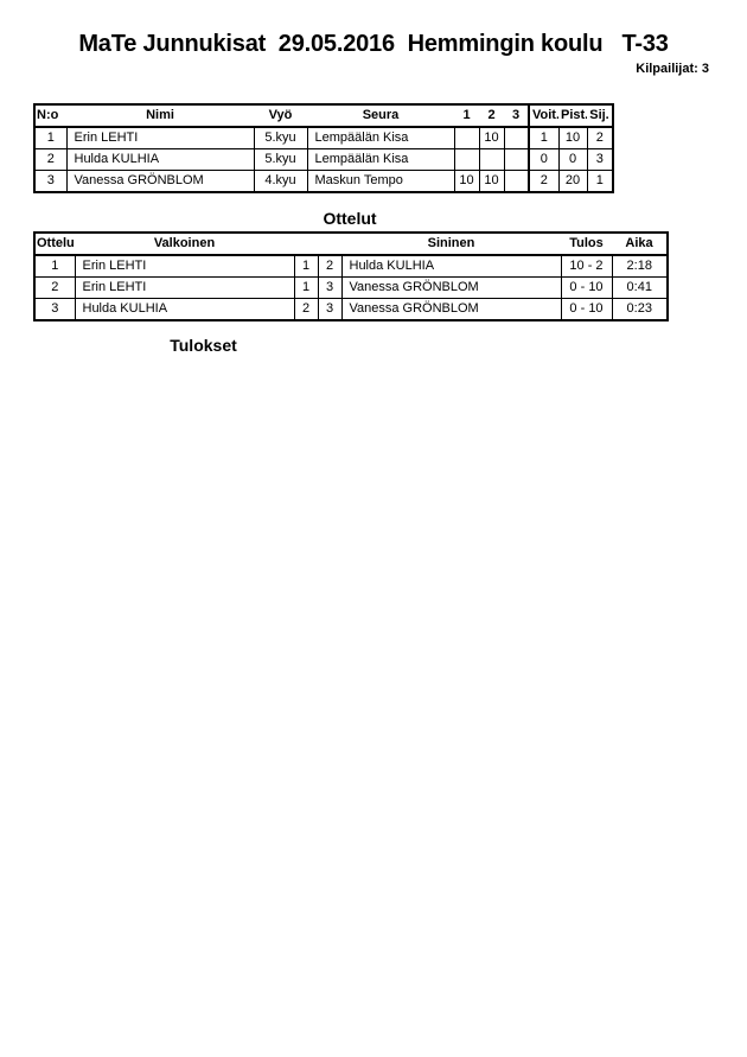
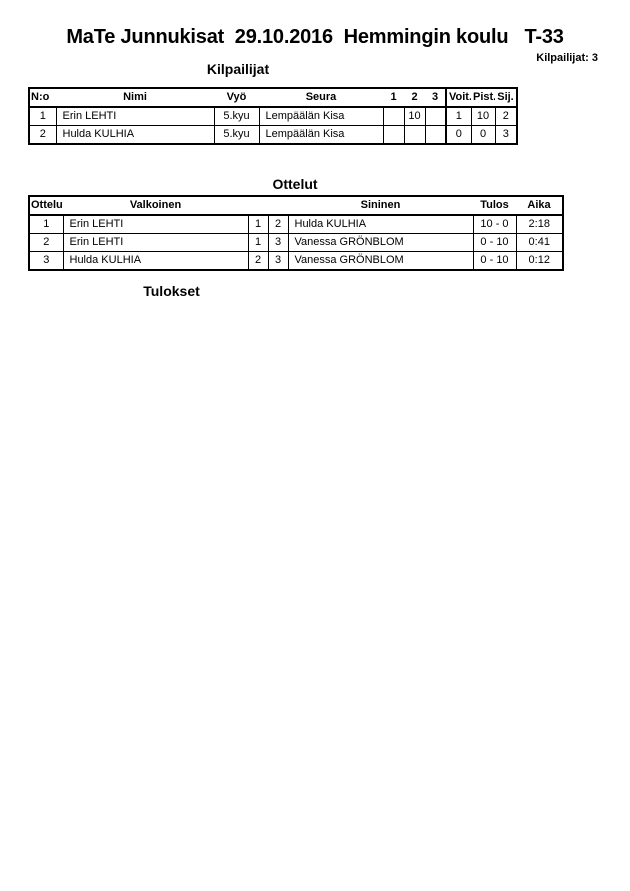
- MaTe Junnukisat 29.05.2016 Hemmingin koulu T-33
+ MaTe Junnukisat 29.10.2016 Hemmingin koulu T-33
  Kilpailijat: 3
+ Kilpailijat
  N:o	Nimi	Vyö	Seura	1	2	3	Voit.	Pist.	Sij.
  1	Erin LEHTI	5.kyu	Lempäälän Kisa		10		1	10	2
  2	Hulda KULHIA	5.kyu	Lempäälän Kisa				0	0	3
- 3	Vanessa GRÖNBLOM	4.kyu	Maskun Tempo	10	10		2	20	1
  Ottelut
  Ottelu	Valkoinen			Sininen	Tulos	Aika
- 1	Erin LEHTI	1	2	Hulda KULHIA	10 - 2	2:18
+ 1	Erin LEHTI	1	2	Hulda KULHIA	10 - 0	2:18
  2	Erin LEHTI	1	3	Vanessa GRÖNBLOM	0 - 10	0:41
- 3	Hulda KULHIA	2	3	Vanessa GRÖNBLOM	0 - 10	0:23
+ 3	Hulda KULHIA	2	3	Vanessa GRÖNBLOM	0 - 10	0:12
  Tulokset
